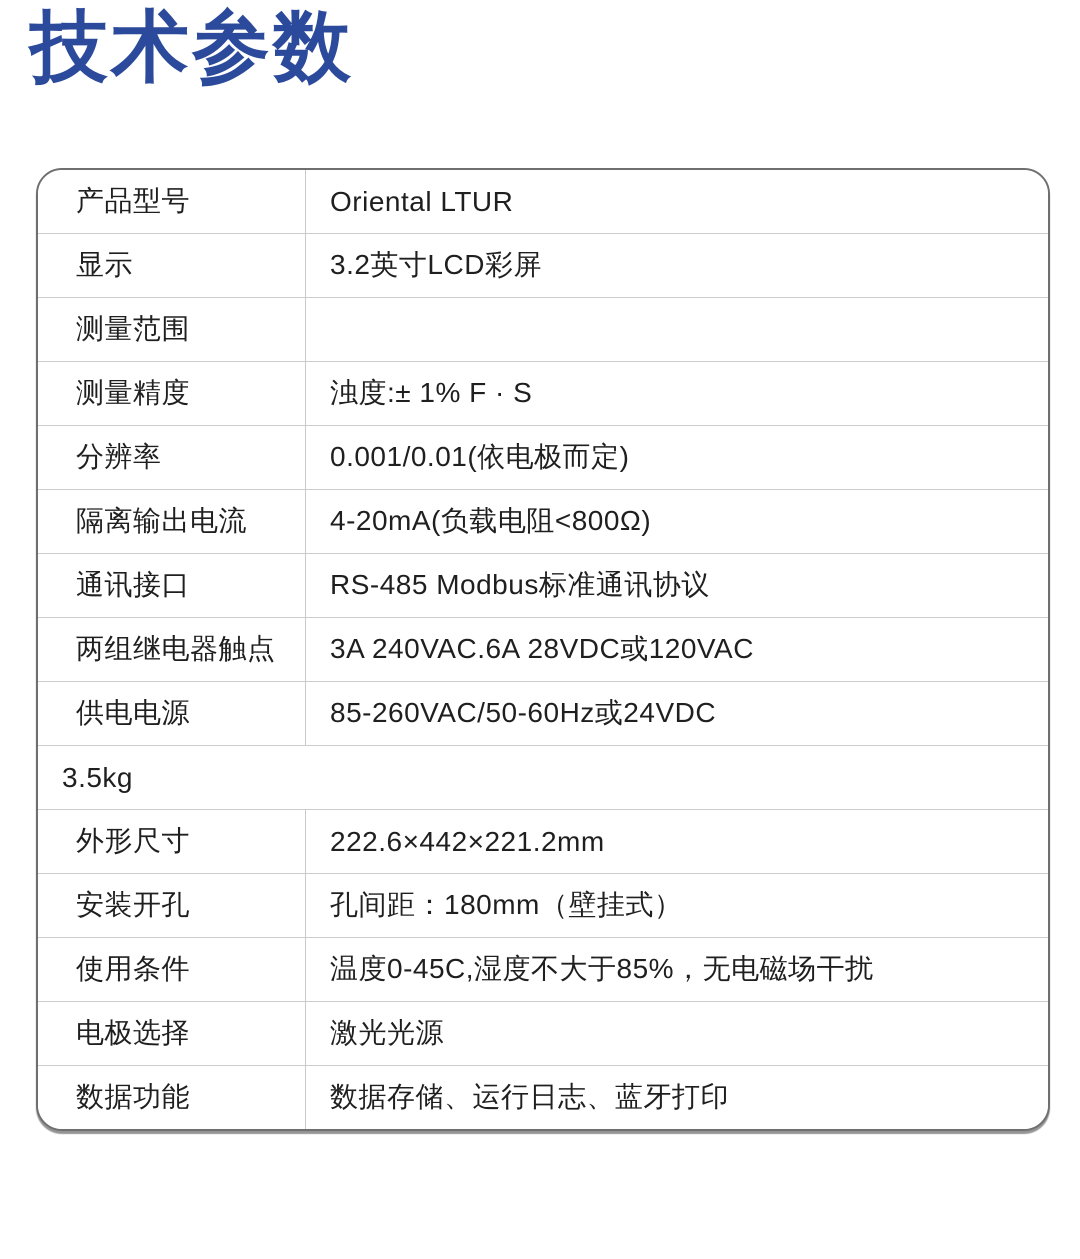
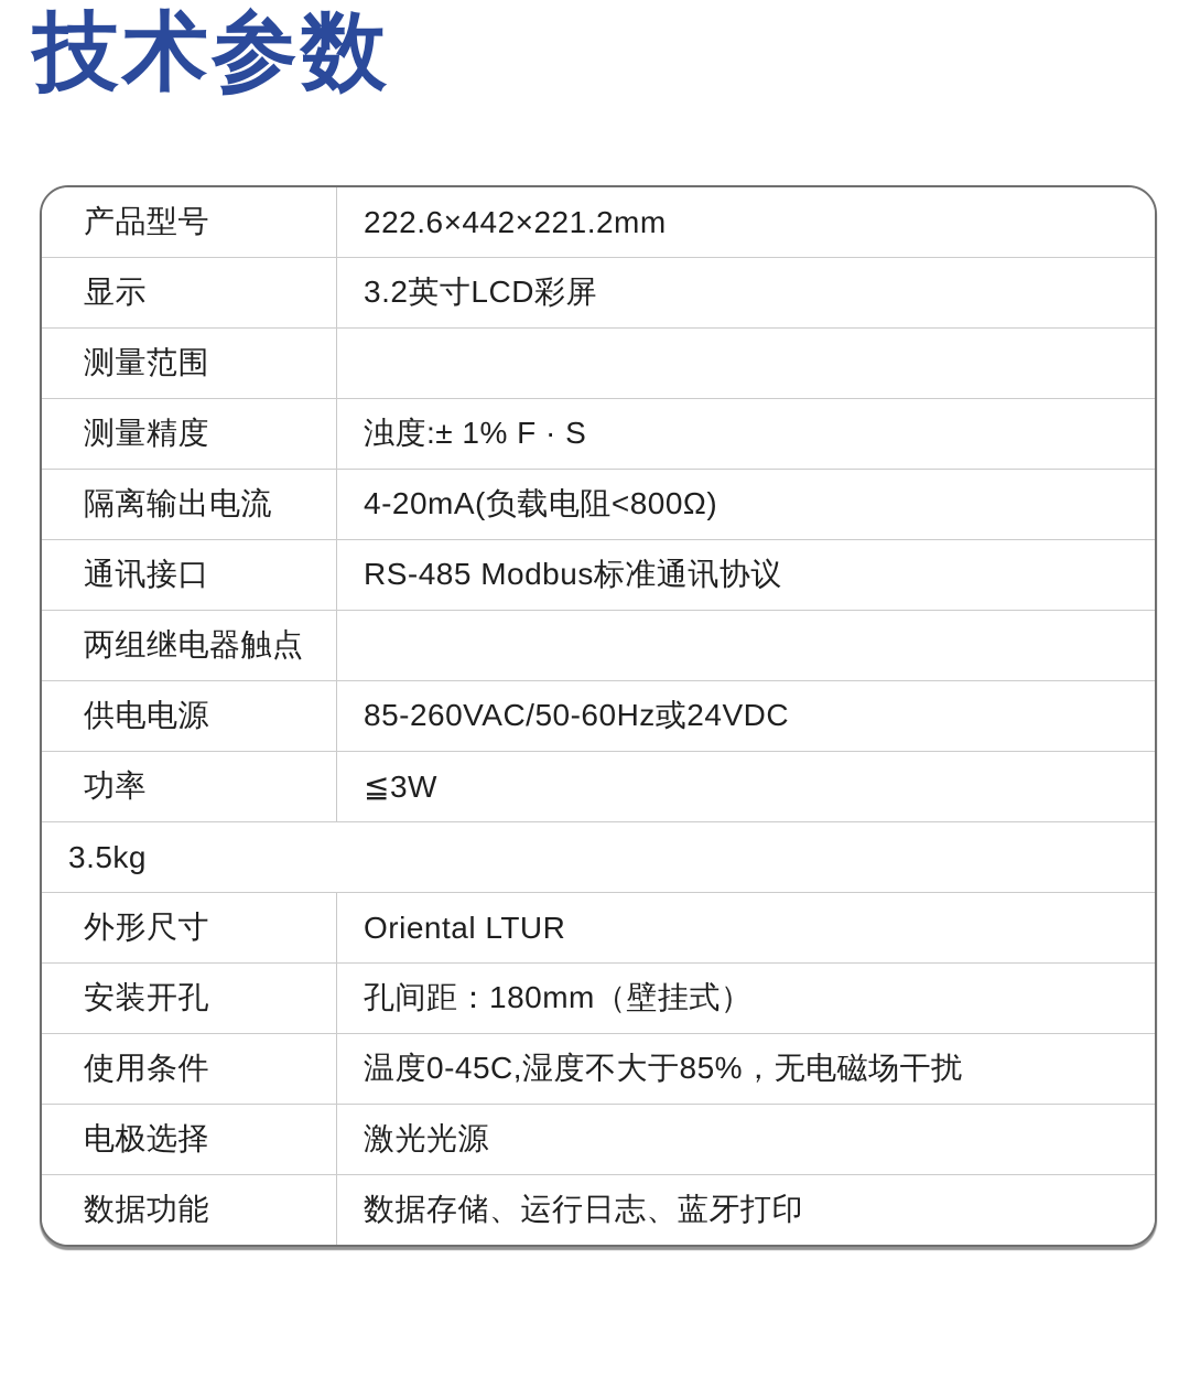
  技术参数
  产品型号
- Oriental LTUR
+ 222.6×442×221.2mm
  显示
  3.2英寸LCD彩屏
  测量范围
  测量精度
  浊度:± 1% F · S
- 分辨率
- 0.001/0.01(依电极而定)
  隔离输出电流
  4-20mA(负载电阻<800Ω)
  通讯接口
  RS-485 Modbus标准通讯协议
  两组继电器触点
- 3A 240VAC.6A 28VDC或120VAC
  供电电源
  85-260VAC/50-60Hz或24VDC
+ 功率
+ ≦3W
  3.5kg
  外形尺寸
- 222.6×442×221.2mm
+ Oriental LTUR
  安装开孔
  孔间距：180mm（壁挂式）
  使用条件
  温度0-45C,湿度不大于85%，无电磁场干扰
  电极选择
  激光光源
  数据功能
  数据存储、运行日志、蓝牙打印
